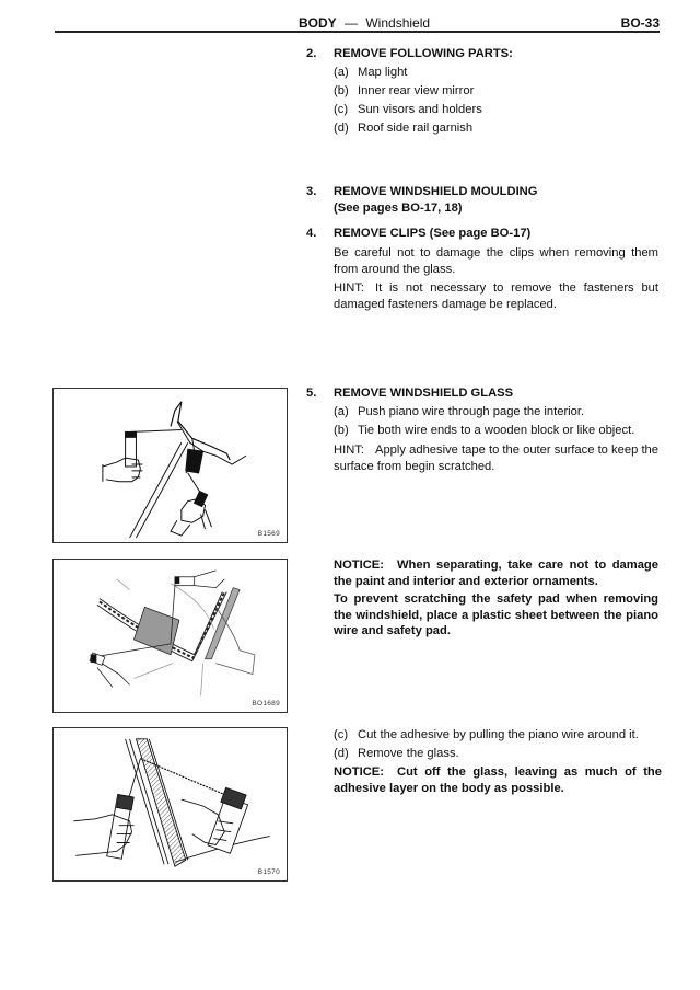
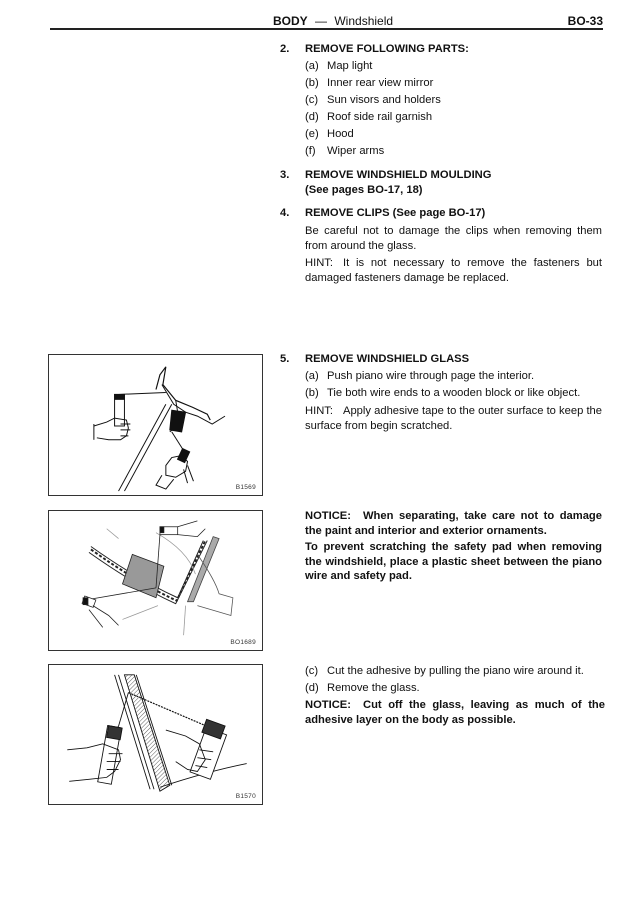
  BODY — Windshield
  BO-33
  2.
  REMOVE FOLLOWING PARTS:
  (a)
  Map light
  (b)
  Inner rear view mirror
  (c)
  Sun visors and holders
  (d)
  Roof side rail garnish
+ (e)
+ Hood
+ (f)
+ Wiper arms
  3.
  REMOVE WINDSHIELD MOULDING
  (See pages BO-17, 18)
  4.
  REMOVE CLIPS (See page BO-17)
  Be careful not to damage the clips when removing them from around the glass.
  HINT: It is not necessary to remove the fasteners but damaged fasteners damage be replaced.
  5.
  REMOVE WINDSHIELD GLASS
  (a)
  Push piano wire through page the interior.
  (b)
  Tie both wire ends to a wooden block or like object.
  HINT: Apply adhesive tape to the outer surface to keep the surface from begin scratched.
  NOTICE: When separating, take care not to damage the paint and interior and exterior ornaments.
  To prevent scratching the safety pad when removing the windshield, place a plastic sheet between the piano wire and safety pad.
  (c)
  Cut the adhesive by pulling the piano wire around it.
  (d)
  Remove the glass.
  NOTICE: Cut off the glass, leaving as much of the adhesive layer on the body as possible.
